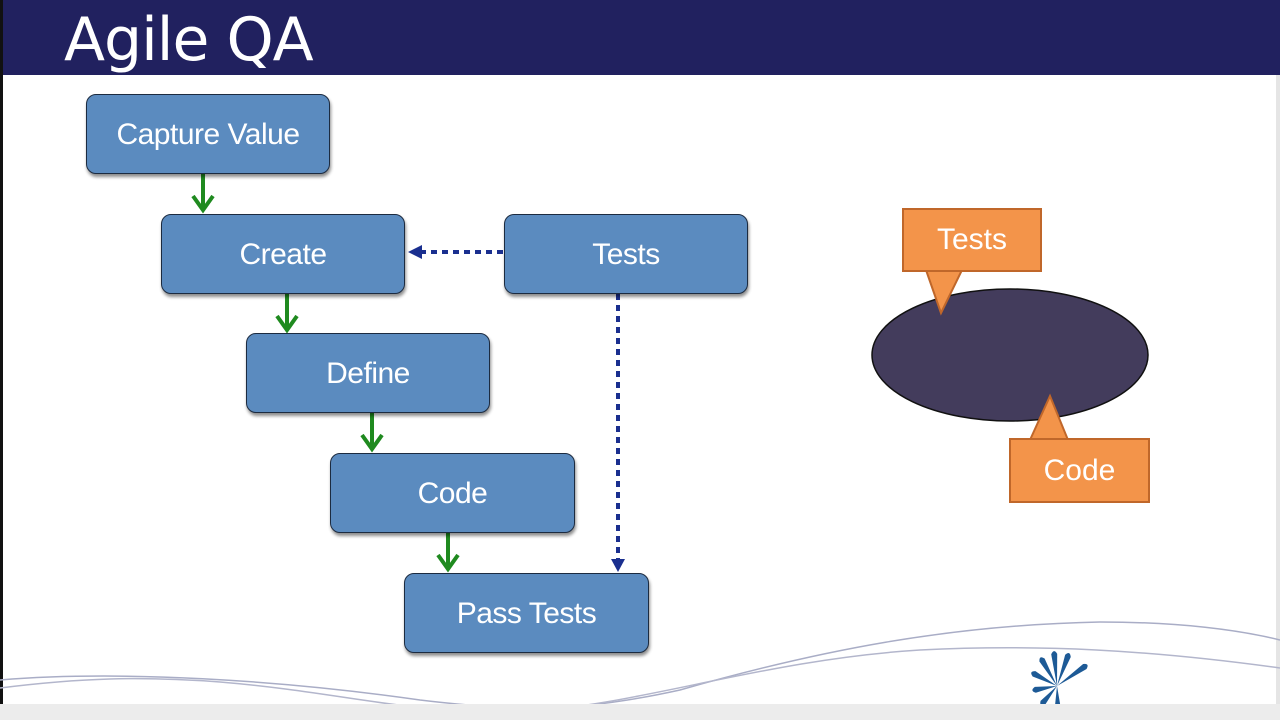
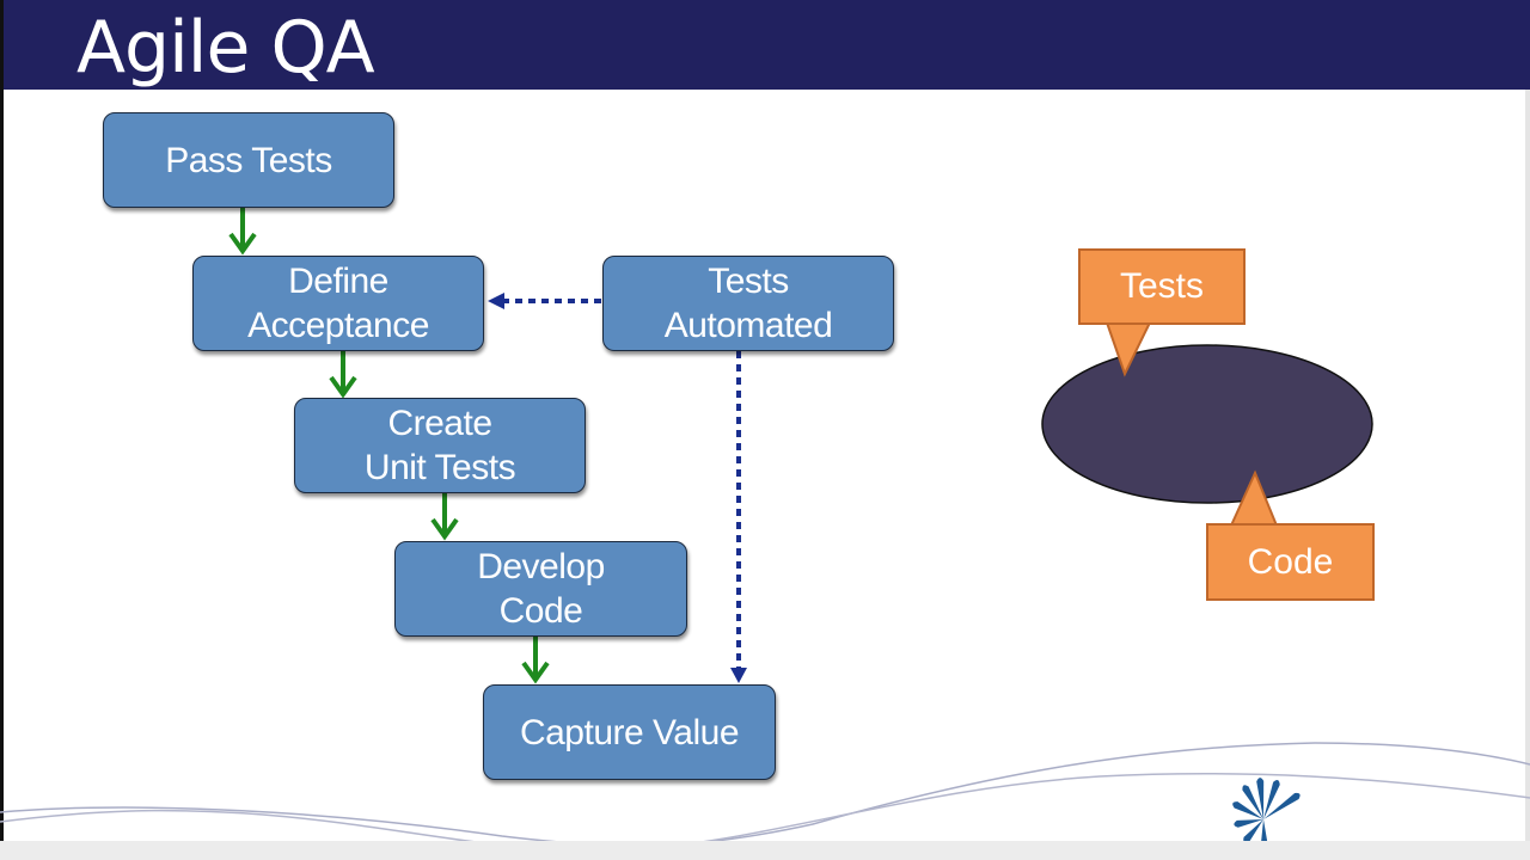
  Agile QA
- Capture Value
+ Pass Tests
- Create
+ Define
+ Acceptance
- Define
+ Create
+ Unit Tests
+ Develop
  Code
- Pass Tests
+ Capture Value
  Tests
+ Automated
  Tests
  Code
